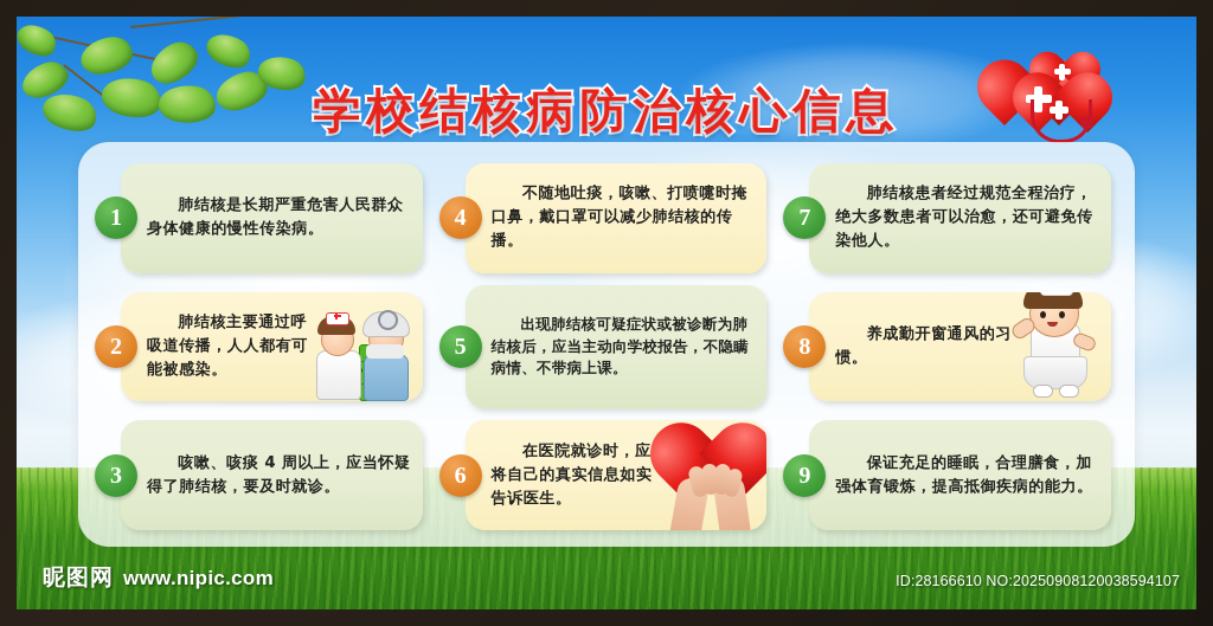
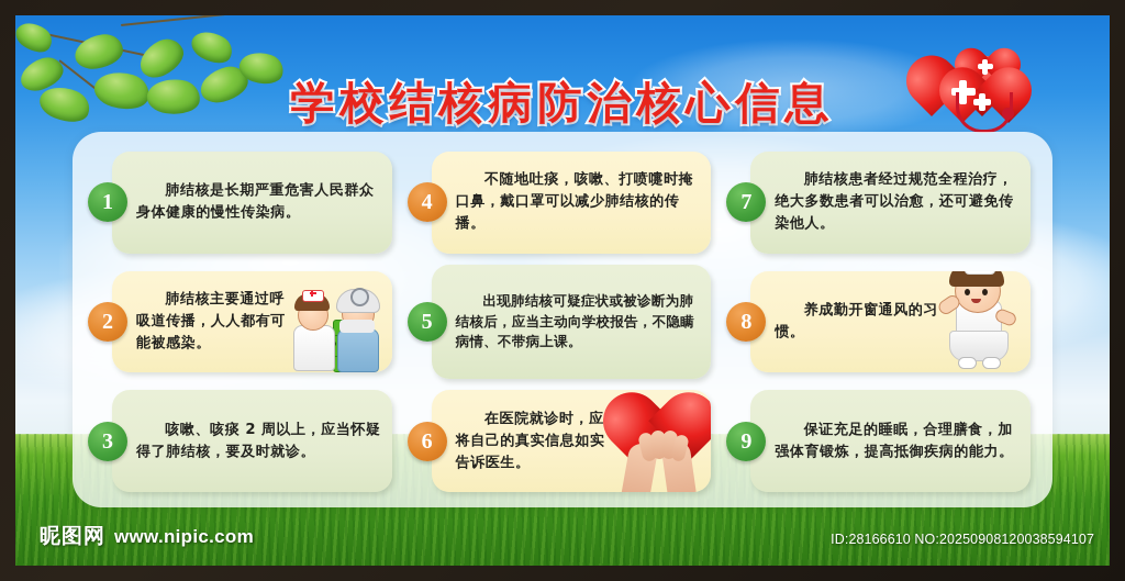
  学校结核病防治核心信息
  肺结核是长期严重危害人民群众身体健康的慢性传染病。
  1
  不随地吐痰，咳嗽、打喷嚏时掩口鼻，戴口罩可以减少肺结核的传播。
  4
  肺结核患者经过规范全程治疗，绝大多数患者可以治愈，还可避免传染他人。
  7
  肺结核主要通过呼吸道传播，人人都有可能被感染。
  2
  出现肺结核可疑症状或被诊断为肺结核后，应当主动向学校报告，不隐瞒病情、不带病上课。
  5
  养成勤开窗通风的习惯。
  8
- 咳嗽、咳痰 4 周以上，应当怀疑得了肺结核，要及时就诊。
+ 咳嗽、咳痰 2 周以上，应当怀疑得了肺结核，要及时就诊。
  3
  在医院就诊时，应将自己的真实信息如实告诉医生。
  6
  保证充足的睡眠，合理膳食，加强体育锻炼，提高抵御疾病的能力。
  9
  昵图网
  www.nipic.com
  ID:28166610 NO:20250908120038594107
